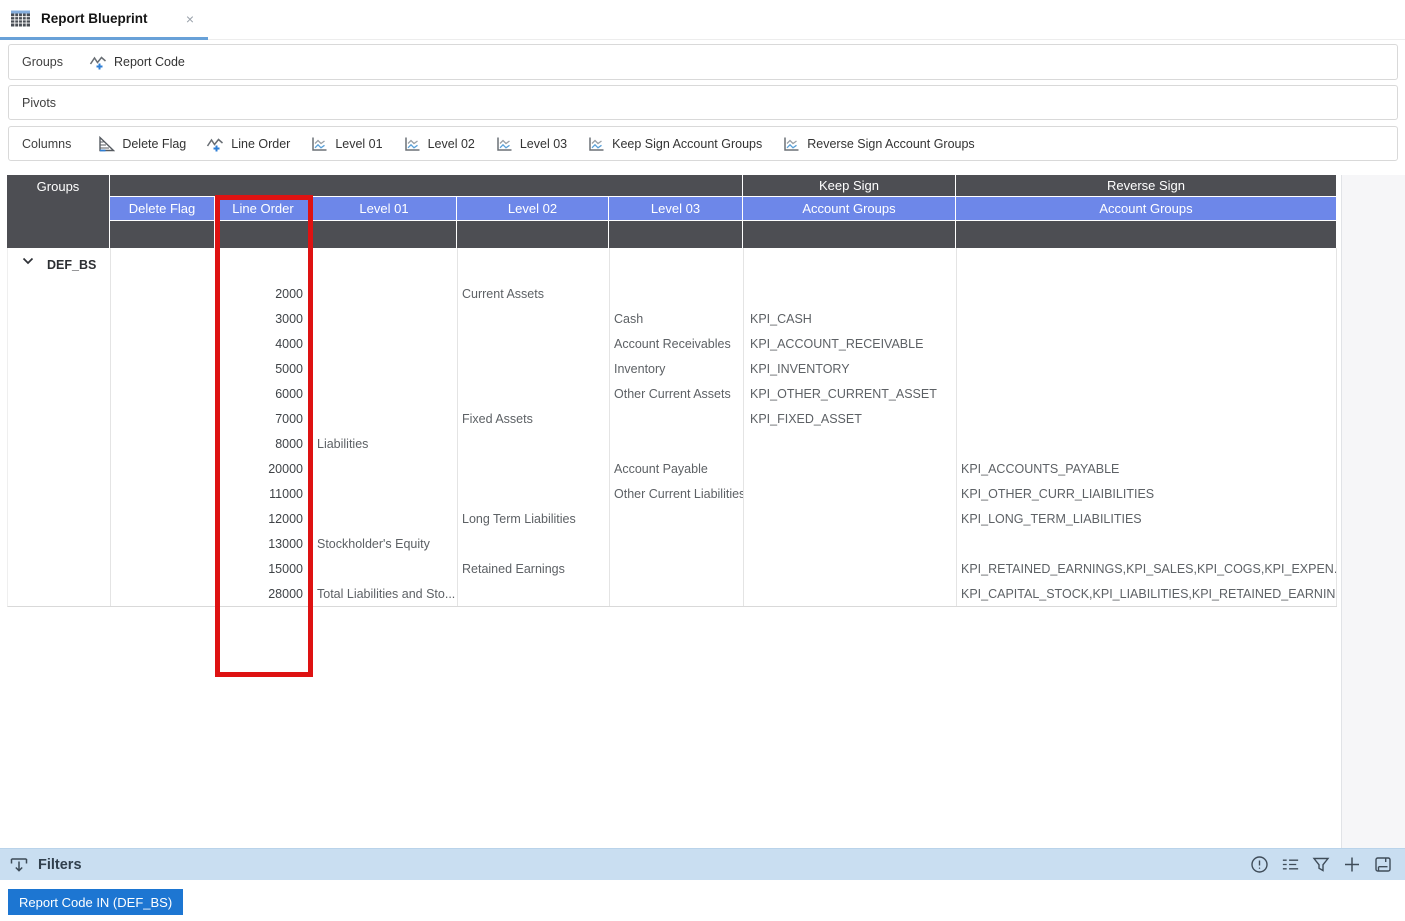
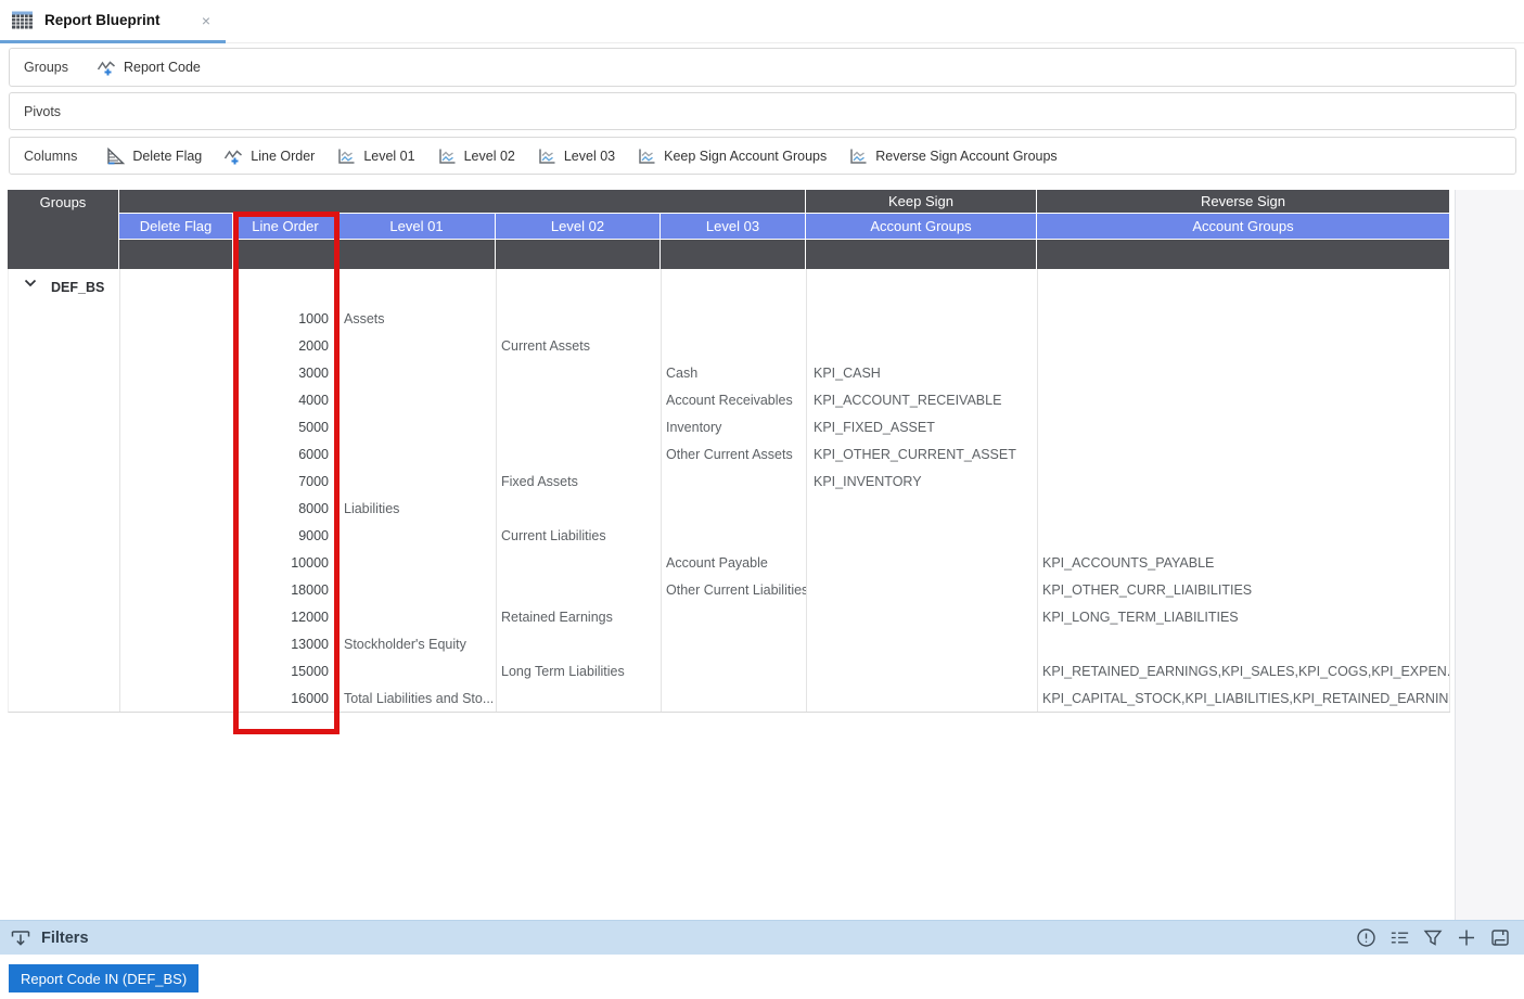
  Report Blueprint
  ×
  Groups
  Report Code
  Pivots
  Columns
  Delete Flag
  Line Order
  Level 01
  Level 02
  Level 03
  Keep Sign Account Groups
  Reverse Sign Account Groups
  Groups
  Keep Sign
  Reverse Sign
  Delete Flag
  Line Order
  Level 01
  Level 02
  Level 03
  Account Groups
  Account Groups
  DEF_BS
+ 1000
+ Assets
  2000
  Current Assets
  3000
  Cash
  KPI_CASH
  4000
  Account Receivables
  KPI_ACCOUNT_RECEIVABLE
  5000
  Inventory
- KPI_INVENTORY
+ KPI_FIXED_ASSET
  6000
  Other Current Assets
  KPI_OTHER_CURRENT_ASSET
  7000
  Fixed Assets
- KPI_FIXED_ASSET
+ KPI_INVENTORY
  8000
  Liabilities
+ 9000
+ Current Liabilities
- 20000
+ 10000
  Account Payable
  KPI_ACCOUNTS_PAYABLE
- 11000
+ 18000
  Other Current Liabilities
  KPI_OTHER_CURR_LIAIBILITIES
  12000
- Long Term Liabilities
+ Retained Earnings
  KPI_LONG_TERM_LIABILITIES
  13000
  Stockholder's Equity
  15000
- Retained Earnings
+ Long Term Liabilities
  KPI_RETAINED_EARNINGS,KPI_SALES,KPI_COGS,KPI_EXPEN.
- 28000
+ 16000
  Total Liabilities and Sto...
  KPI_CAPITAL_STOCK,KPI_LIABILITIES,KPI_RETAINED_EARNIN
  Filters
  Report Code IN (DEF_BS)
